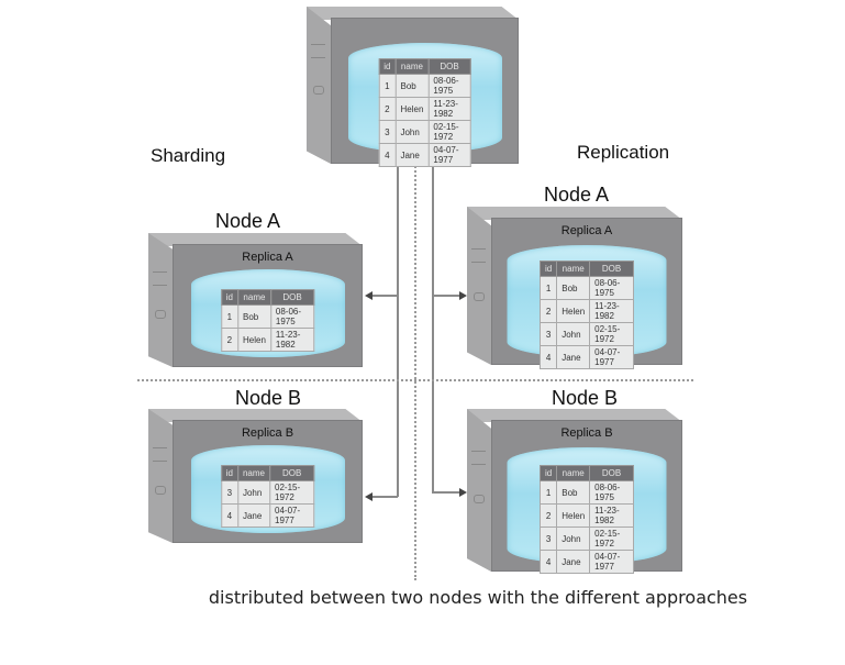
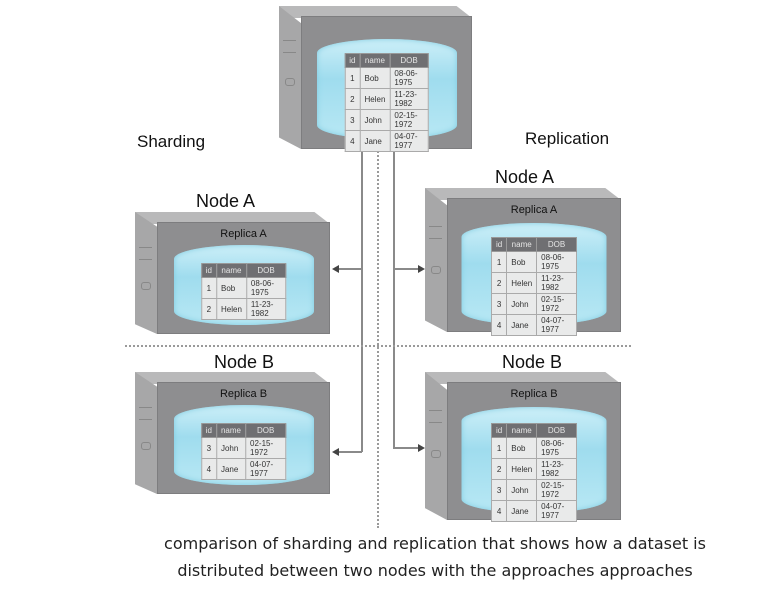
  Sharding
  Replication
  Node A
  Node B
  Node A
  Node B
  id	name	DOB
  1	Bob	08-06-1975
  2	Helen	11-23-1982
  3	John	02-15-1972
  4	Jane	04-07-1977
  Replica A
  id	name	DOB
  1	Bob	08-06-1975
  2	Helen	11-23-1982
  Replica B
  id	name	DOB
  3	John	02-15-1972
  4	Jane	04-07-1977
  Replica A
  id	name	DOB
  1	Bob	08-06-1975
  2	Helen	11-23-1982
  3	John	02-15-1972
  4	Jane	04-07-1977
  Replica B
  id	name	DOB
  1	Bob	08-06-1975
  2	Helen	11-23-1982
  3	John	02-15-1972
  4	Jane	04-07-1977
+ comparison of sharding and replication that shows how a dataset is
- distributed between two nodes with the different approaches
+ distributed between two nodes with the approaches approaches
